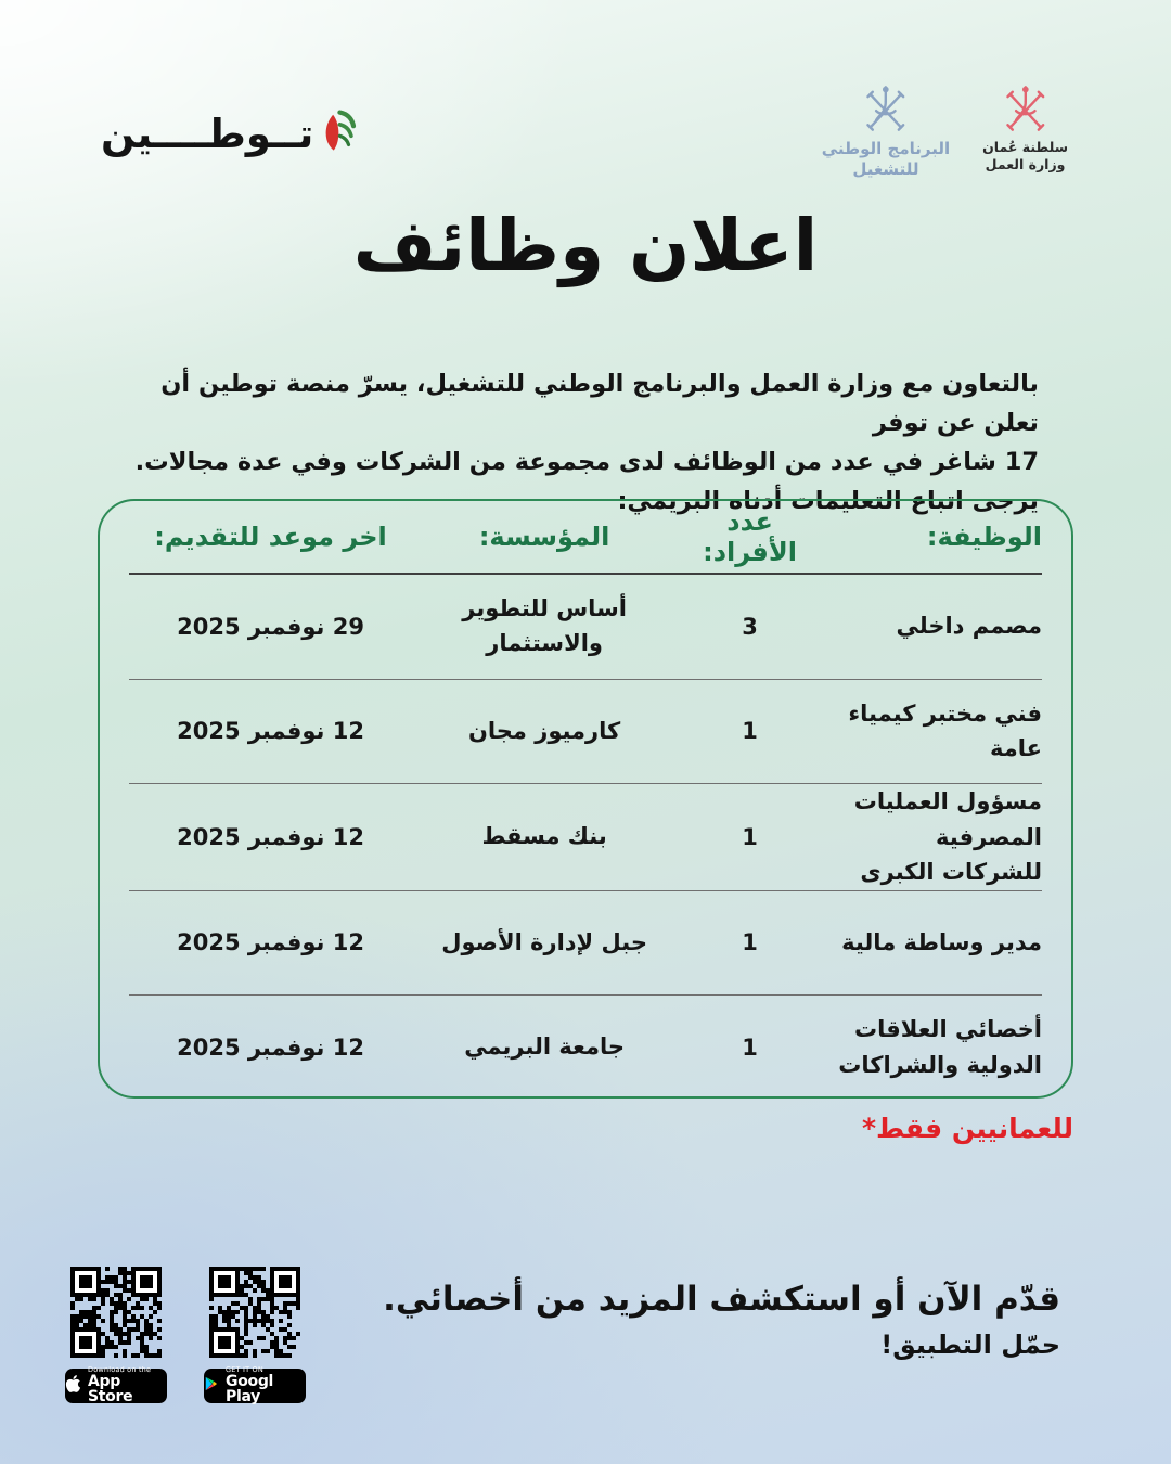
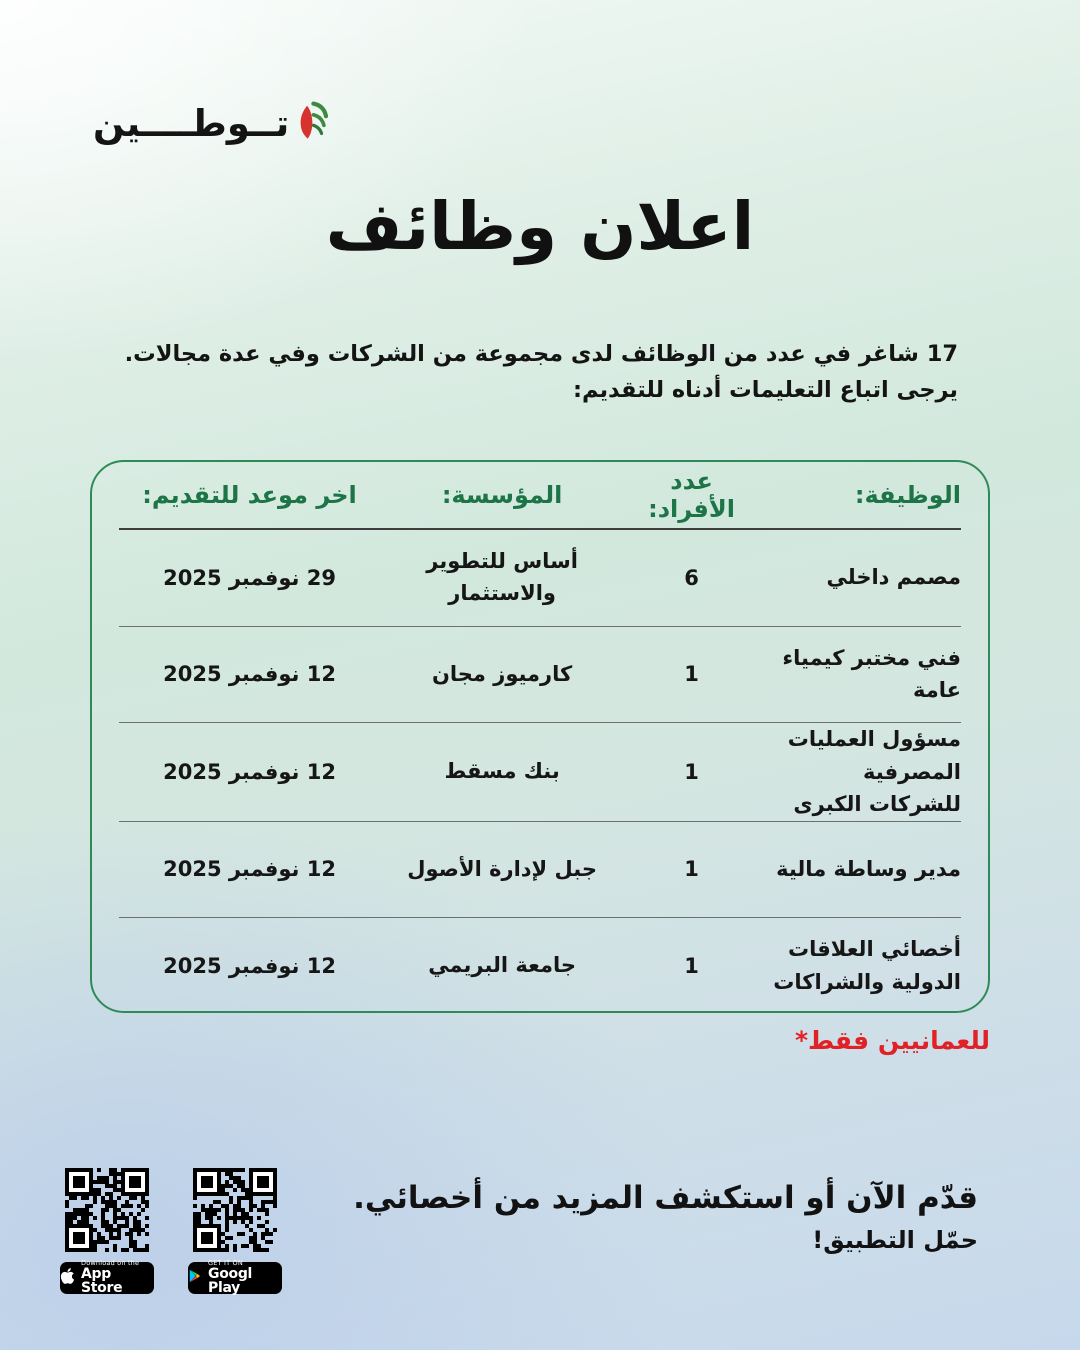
  تــوطــــين
- البرنامج الوطني
- للتشغيل
- سلطنة عُمان
- وزارة العمل
  اعلان وظائف
- بالتعاون مع وزارة العمل والبرنامج الوطني للتشغيل، يسرّ منصة توطين أن تعلن عن توفر
  17 شاغر في عدد من الوظائف لدى مجموعة من الشركات وفي عدة مجالات.
- يرجى اتباع التعليمات أدناه البريمي:
+ يرجى اتباع التعليمات أدناه للتقديم:
  الوظيفة:
  عدد الأفراد:
  المؤسسة:
  اخر موعد للتقديم:
  مصمم داخلي
- 3
+ 6
  أساس للتطوير والاستثمار
  29 نوفمبر 2025
  فني مختبر كيمياء عامة
  1
  كارميوز مجان
  12 نوفمبر 2025
  مسؤول العمليات المصرفية للشركات الكبرى
  1
  بنك مسقط
  12 نوفمبر 2025
  مدير وساطة مالية
  1
  جبل لإدارة الأصول
  12 نوفمبر 2025
  أخصائي العلاقات الدولية والشراكات
  1
  جامعة البريمي
  12 نوفمبر 2025
  للعمانيين فقط*
  قدّم الآن أو استكشف المزيد من أخصائي.
  حمّل التطبيق!
  Download on the
  App Store
  GET IT ON
  Googl Play
